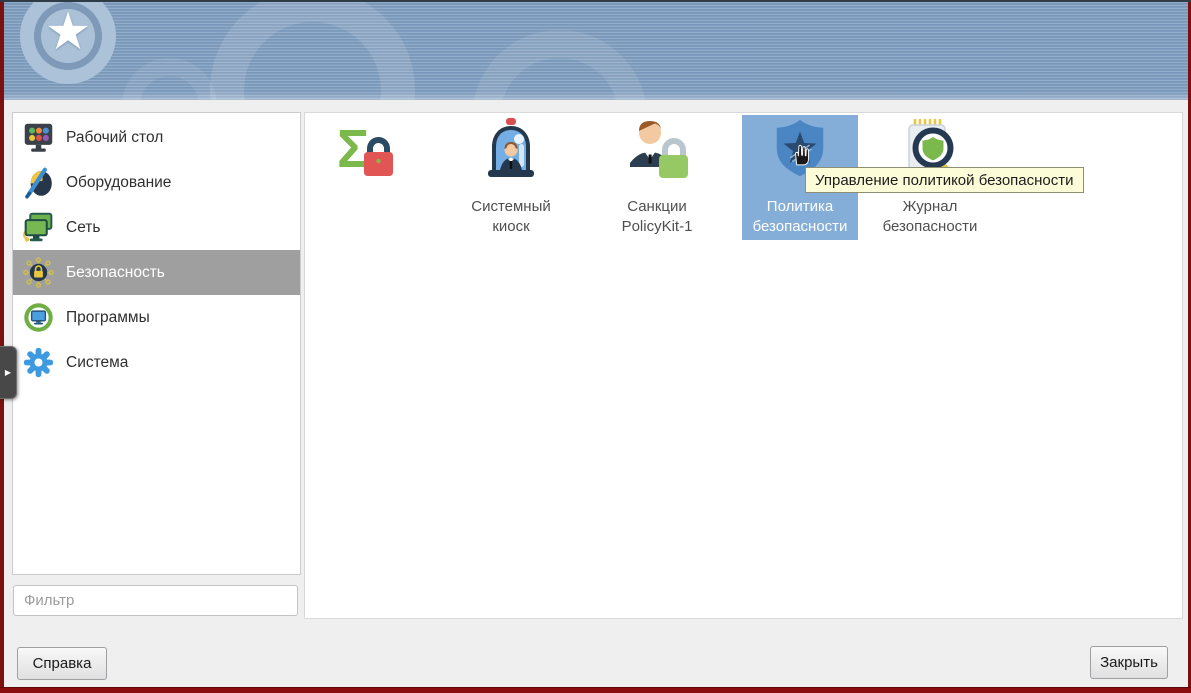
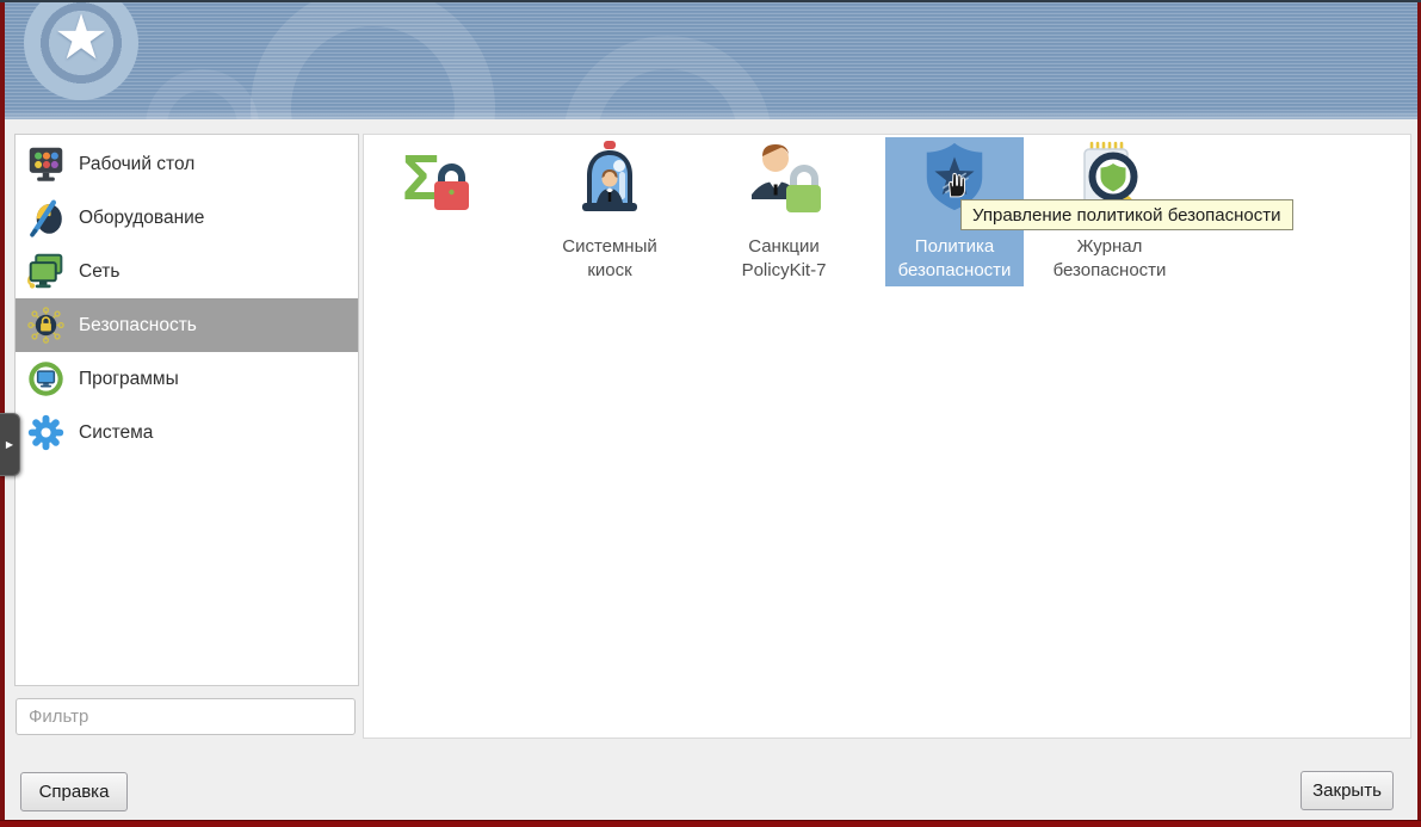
  ★
  Рабочий стол
  Оборудование
  Сеть
  Безопасность
  Программы
  Система
  Фильтр
  ▶
  Σ
  Системный киоск
- Санкции PolicyKit-1
+ Санкции PolicyKit-7
  Политика безопасности
  Журнал безопасности
  Управление политикой безопасности
  Справка
  Закрыть
